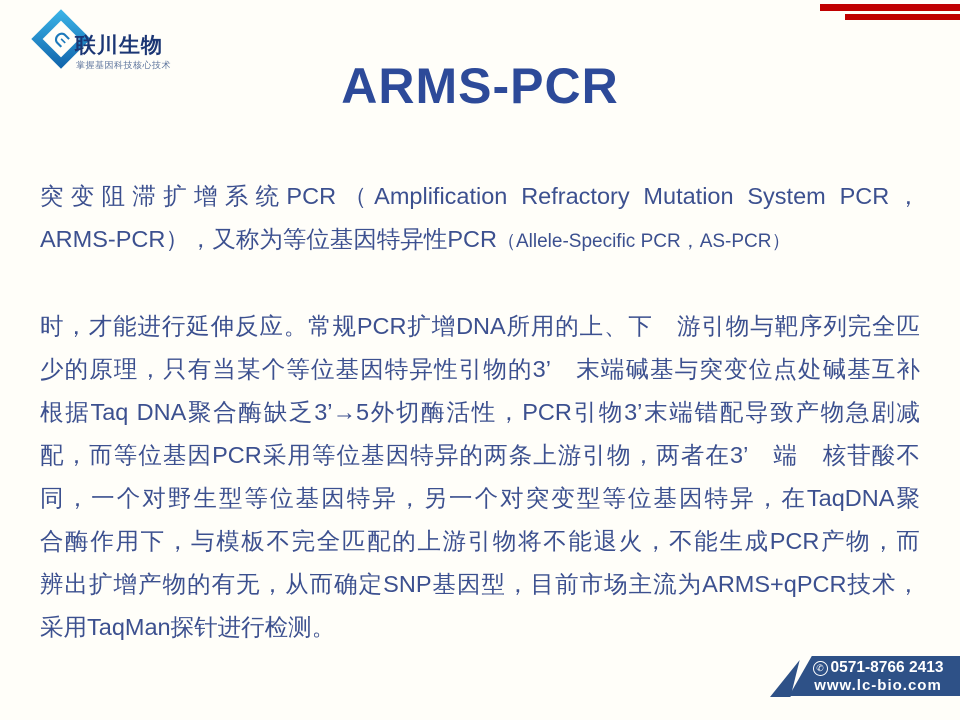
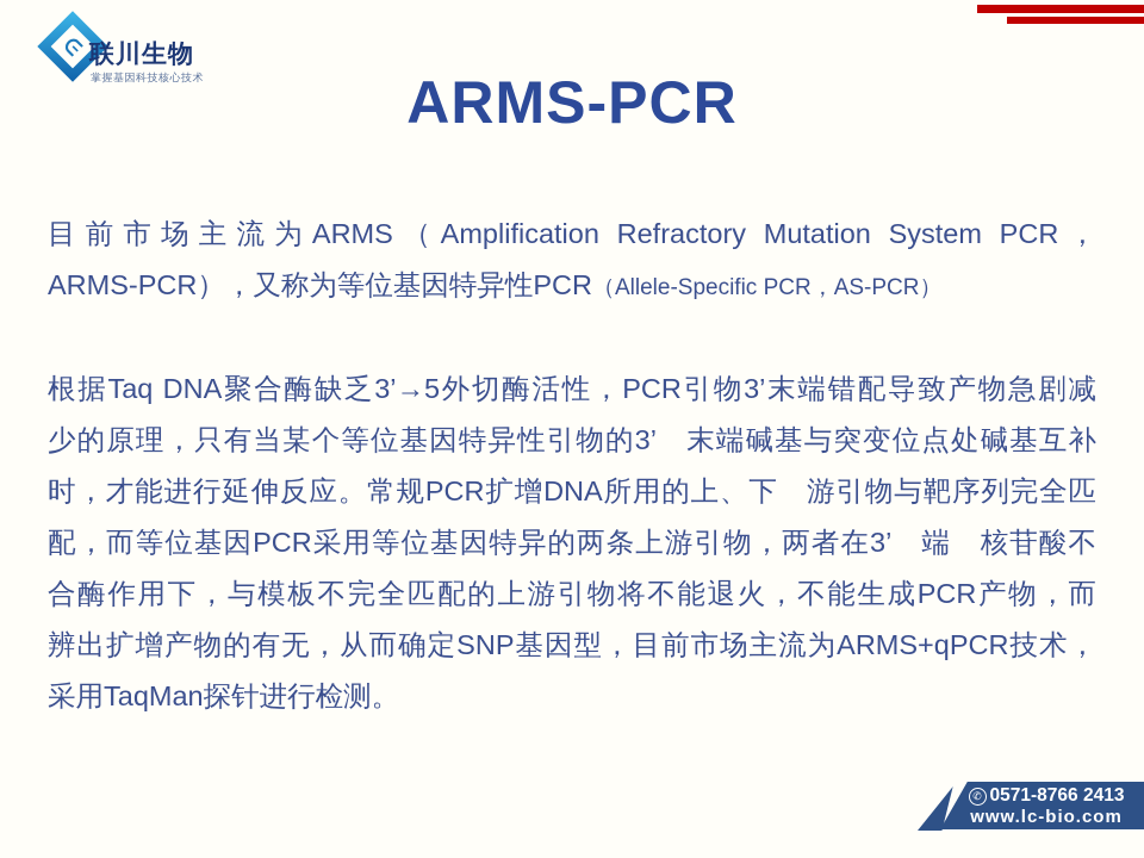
  联川生物
  掌握基因科技核心技术
  ARMS-PCR
- 突变阻滞扩增系统PCR（Amplification Refractory Mutation System PCR，
+ 目前市场主流为ARMS（Amplification Refractory Mutation System PCR，
  ARMS-PCR），又称为等位基因特异性PCR（Allele-Specific PCR，AS-PCR）
- 时，才能进行延伸反应。常规PCR扩增DNA所用的上、下 游引物与靶序列完全匹
+ 根据Taq DNA聚合酶缺乏3’→5外切酶活性，PCR引物3’末端错配导致产物急剧减
  少的原理，只有当某个等位基因特异性引物的3’ 末端碱基与突变位点处碱基互补
- 根据Taq DNA聚合酶缺乏3’→5外切酶活性，PCR引物3’末端错配导致产物急剧减
+ 时，才能进行延伸反应。常规PCR扩增DNA所用的上、下 游引物与靶序列完全匹
  配，而等位基因PCR采用等位基因特异的两条上游引物，两者在3’ 端 核苷酸不
- 同，一个对野生型等位基因特异，另一个对突变型等位基因特异，在TaqDNA聚
  合酶作用下，与模板不完全匹配的上游引物将不能退火，不能生成PCR产物，而
  辨出扩增产物的有无，从而确定SNP基因型，目前市场主流为ARMS+qPCR技术，
  采用TaqMan探针进行检测。
  ✆ 0571-8766 2413
  www.lc-bio.com
